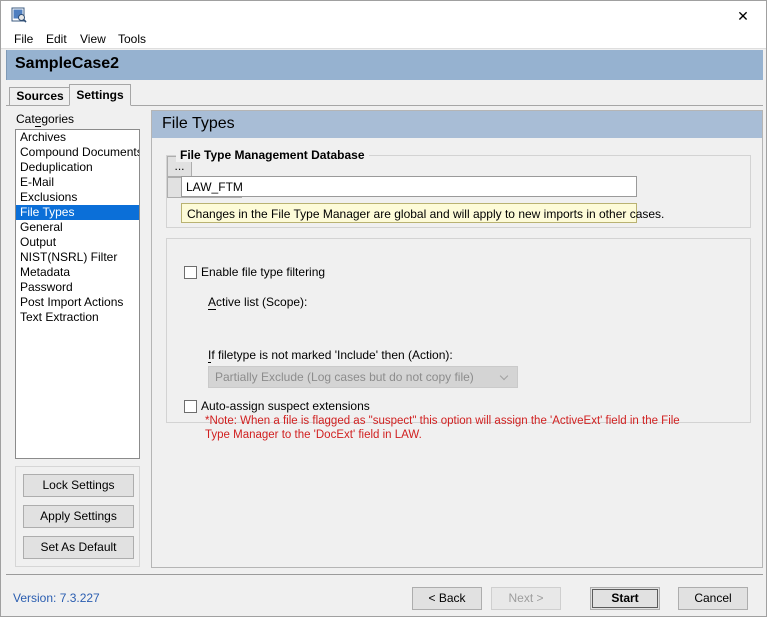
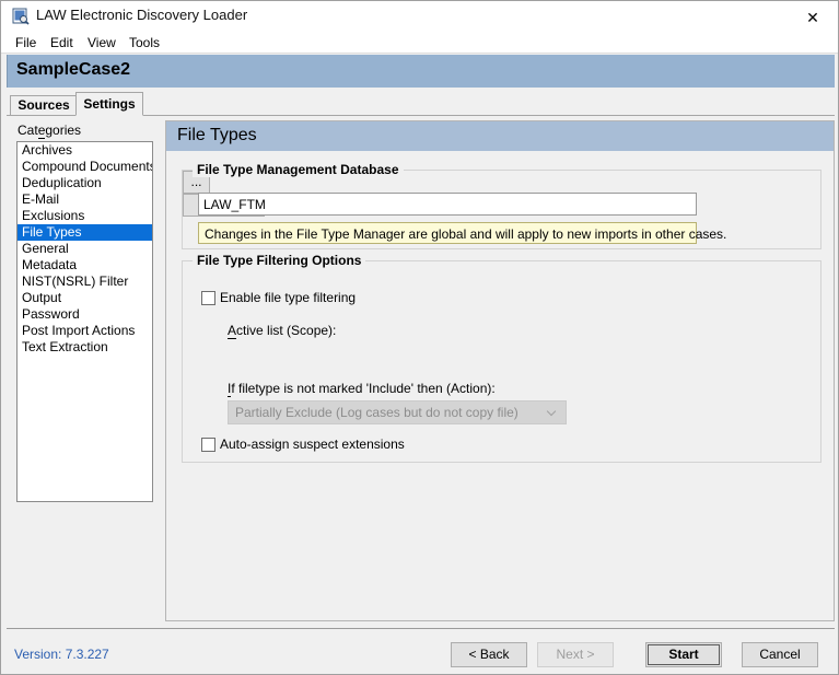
+ LAW Electronic Discovery Loader
  ✕
  File
  Edit
  View
  Tools
  SampleCase2
  Sources
  Settings
  Categories
  Archives
  Compound Document
  Deduplication
  E-Mail
  Exclusions
  File Types
  General
- Output
+ Metadata
  NIST(NSRL) Filter
- Metadata
+ Output
  Password
  Post Import Actions
  Text Extraction
- Lock Settings
- Apply Settings
- Set As Default
  File Types
  File Type Management Database
  LAW_FTM
  ...
  Changes in the File Type Manager are global and will apply to new imports in other cases.
+ File Type Filtering Options
  Enable file type filtering
  Active list (Scope):
  If filetype is not marked 'Include' then (Action):
  Partially Exclude (Log cases but do not copy file)
  Auto-assign suspect extensions
- *Note: When a file is flagged as "suspect" this option will assign the 'ActiveExt' field in the File Type Manager to the 'DocExt' field in LAW.
  Version: 7.3.227
  < Back
  Next >
  Start
  Cancel
